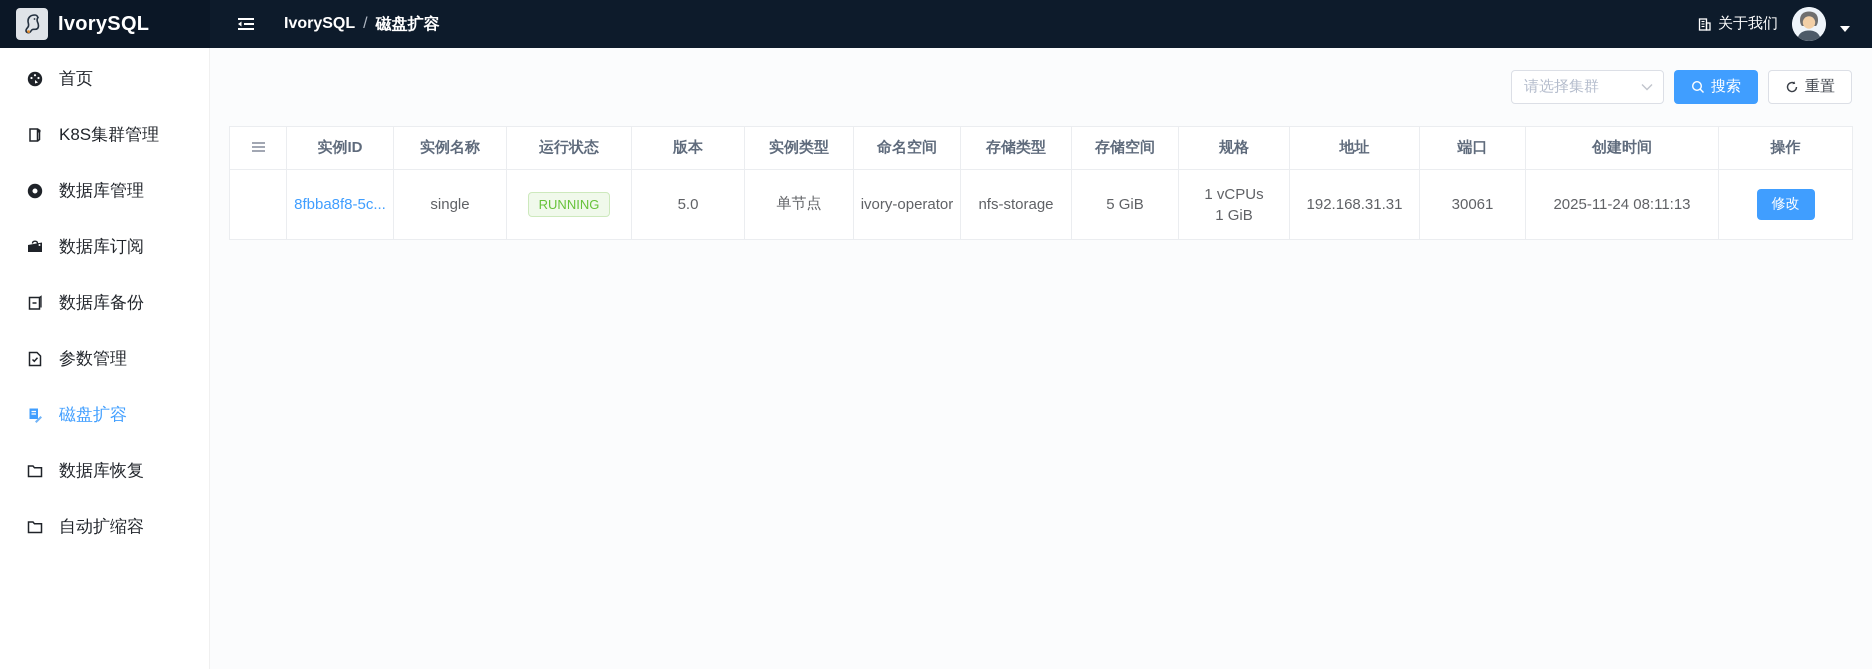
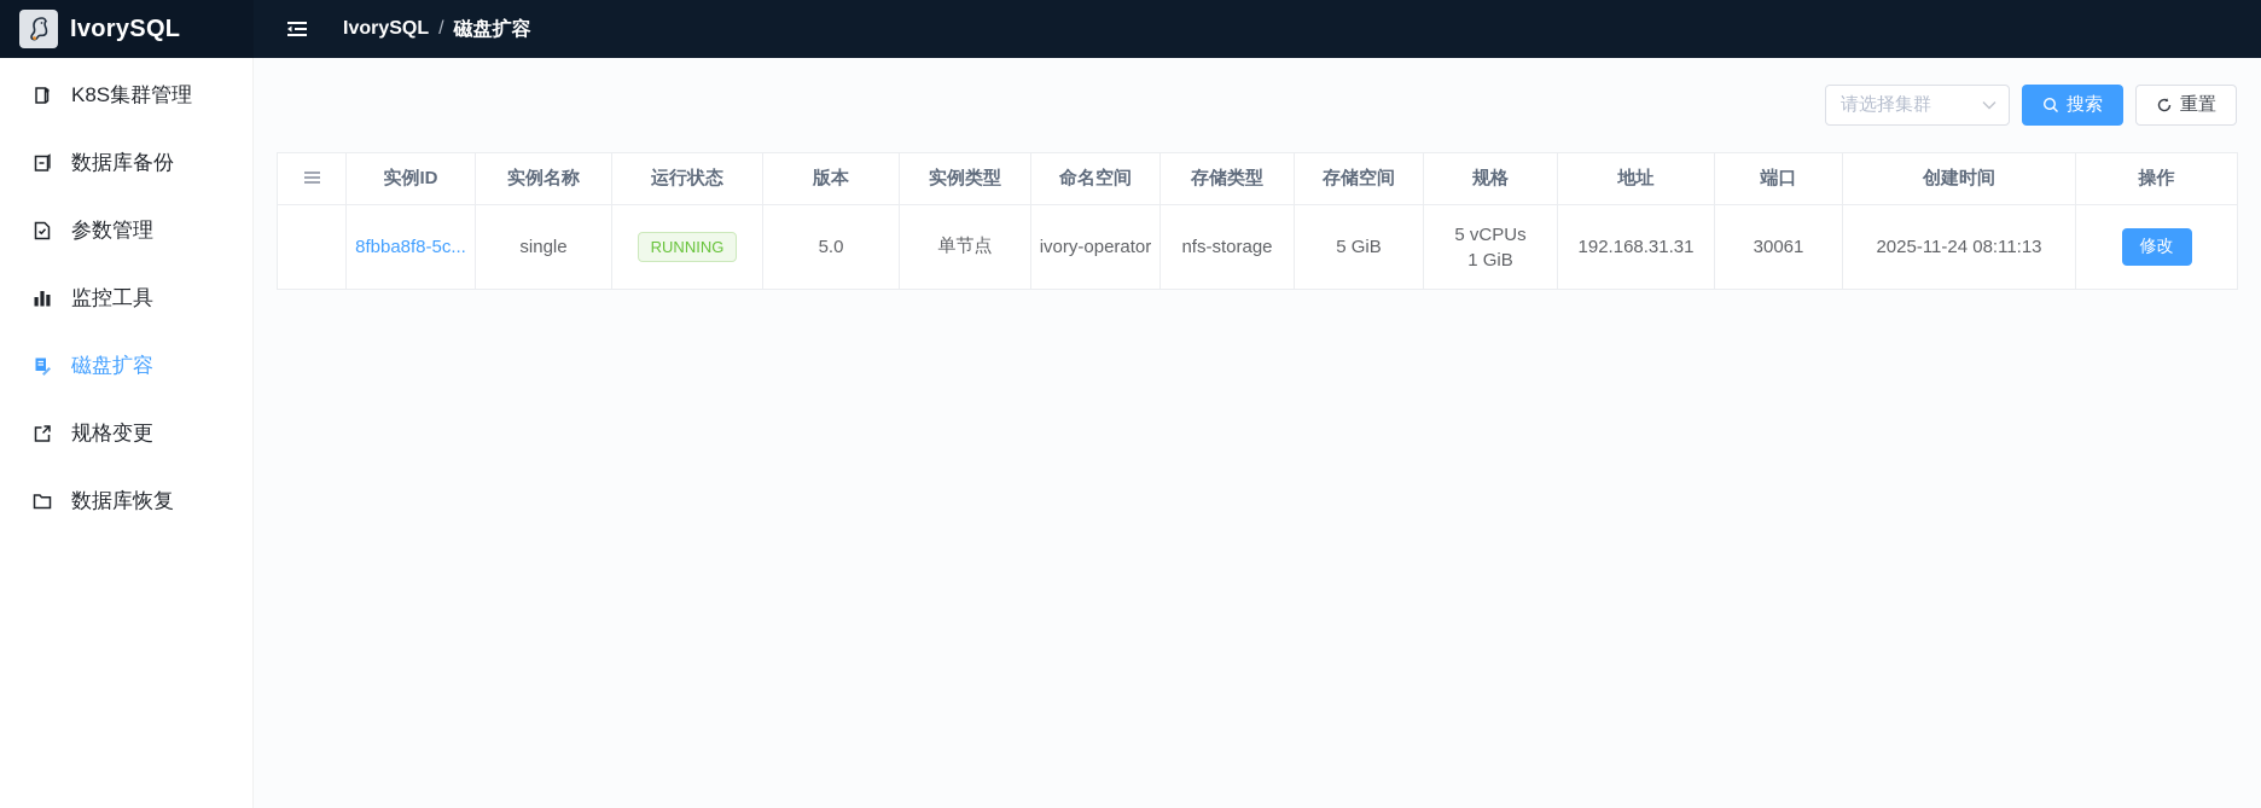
  IvorySQL
  IvorySQL
  /
  磁盘扩容
- 关于我们
- 首页
  K8S集群管理
- 数据库管理
- 数据库订阅
  数据库备份
  参数管理
+ 监控工具
  磁盘扩容
+ 规格变更
  数据库恢复
- 自动扩缩容
  请选择集群
  搜索
  重置
  	实例ID	实例名称	运行状态	版本	实例类型	命名空间	存储类型	存储空间	规格	地址	端口	创建时间	操作
- 	8fbba8f8-5c...	single	RUNNING	5.0	单节点	ivory-operator	nfs-storage	5 GiB	1 vCPUs 1 GiB	192.168.31.31	30061	2025-11-24 08:11:13	修改
+ 	8fbba8f8-5c...	single	RUNNING	5.0	单节点	ivory-operator	nfs-storage	5 GiB	5 vCPUs 1 GiB	192.168.31.31	30061	2025-11-24 08:11:13	修改
